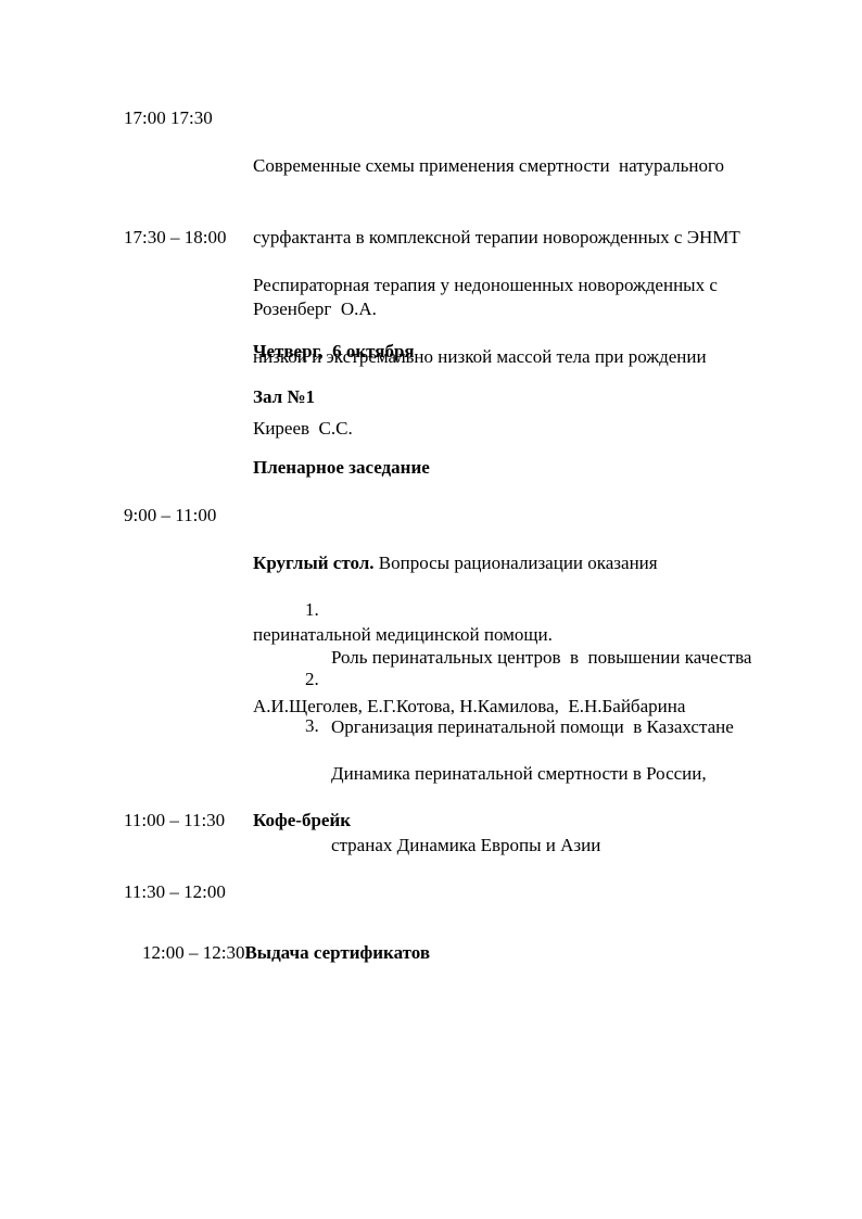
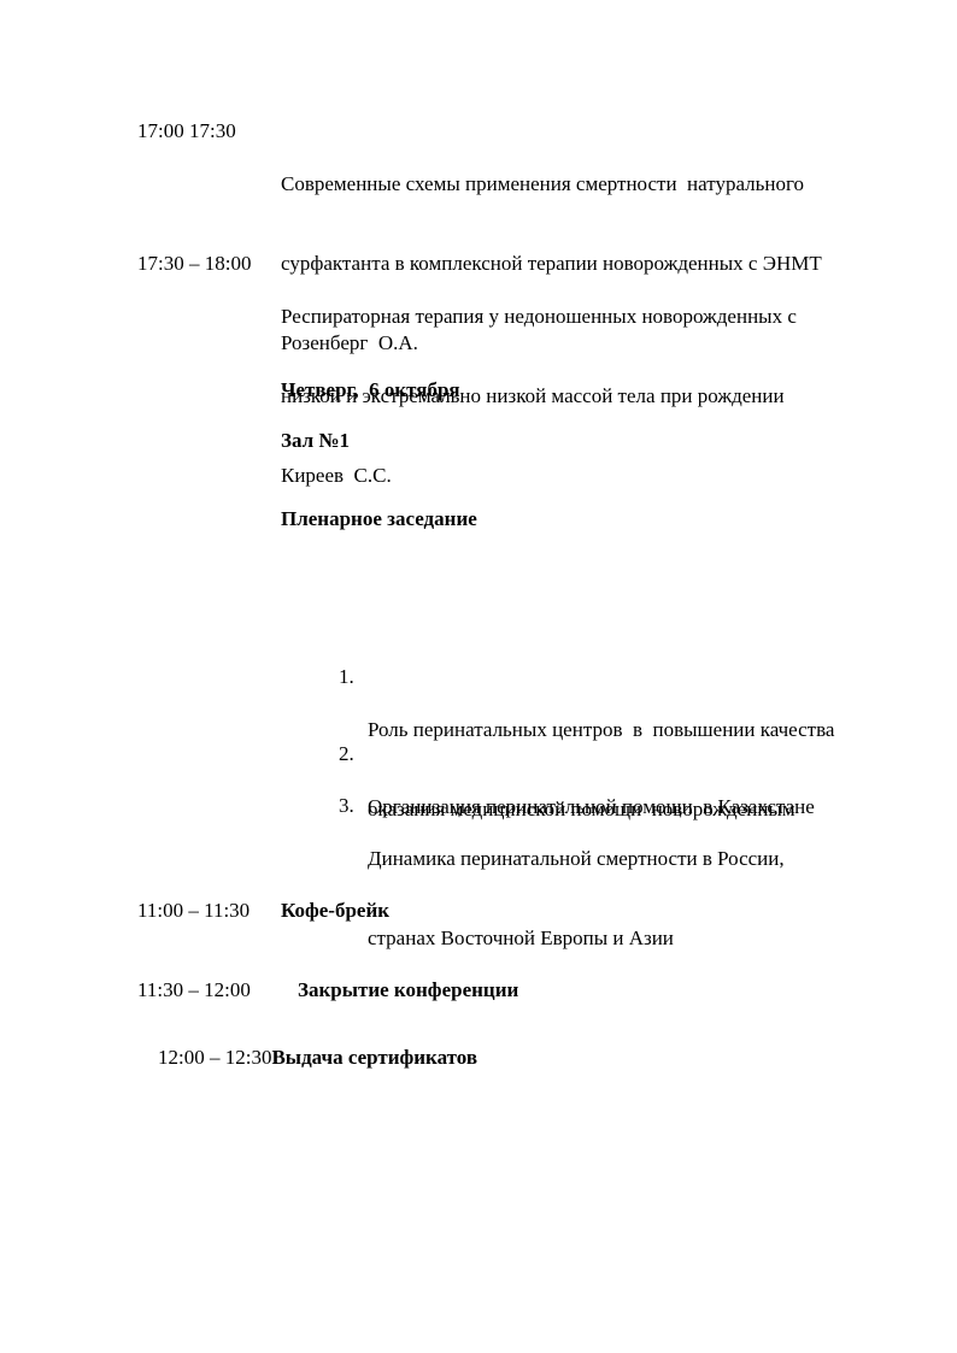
  17:00 17:30
  Современные схемы применения смертности натурального
  сурфактанта в комплексной терапии новорожденных с ЭНМТ
  Розенберг О.А.
  17:30 – 18:00
  Респираторная терапия у недоношенных новорожденных с
  низкой и экстремально низкой массой тела при рождении
  Киреев С.С.
  Четверг, 6 октября
  Зал №1
  Пленарное заседание
- 9:00 – 11:00
- Круглый стол. Вопросы рационализации оказания
- перинатальной медицинской помощи.
- А.И.Щеголев, Е.Г.Котова, Н.Камилова, Е.Н.Байбарина
  1.
  Роль перинатальных центров в повышении качества
+ оказания медицинской помощи новорожденным
  2.
  Организация перинатальной помощи в Казахстане
  3.
  Динамика перинатальной смертности в России,
- странах Динамика Европы и Азии
+ странах Восточной Европы и Азии
  11:00 – 11:30
  Кофе-брейк
  11:30 – 12:00
+ Закрытие конференции
  12:00 – 12:30Выдача сертификатов
